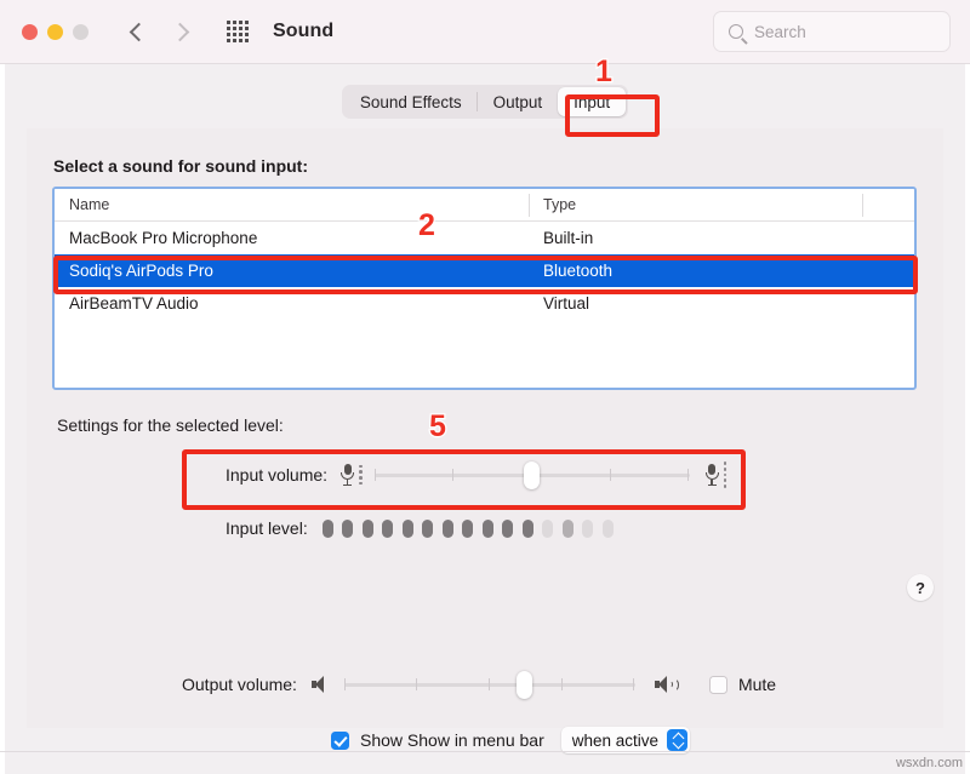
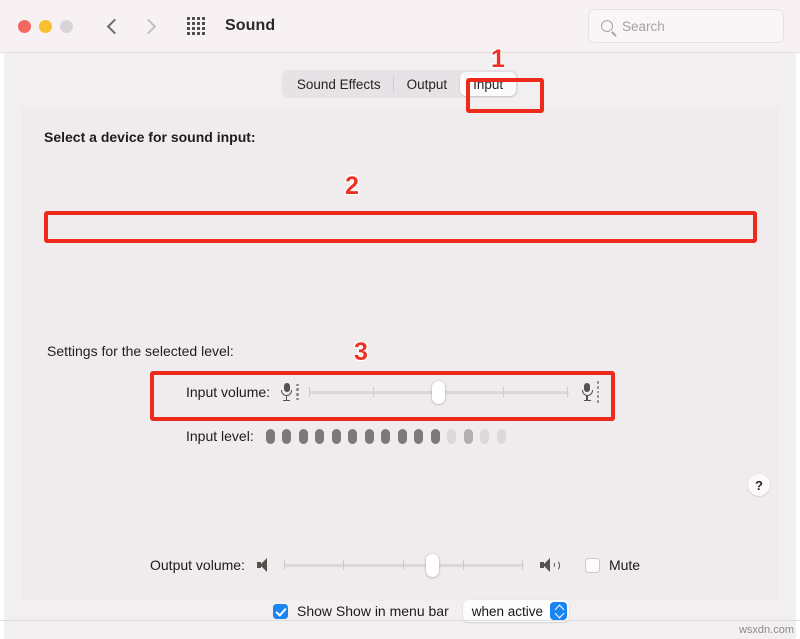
  Sound
  Search
  Sound Effects
  Output
  Input
- Select a sound for sound input:
+ Select a device for sound input:
- Name
- Type
- MacBook Pro Microphone
- Built-in
- Sodiq's AirPods Pro
- Bluetooth
- AirBeamTV Audio
- Virtual
  Settings for the selected level:
  Input volume:
  Input level:
  ?
  Output volume:
  Mute
  Show Show in menu bar
  when active
  1
  2
- 5
+ 3
  wsxdn.com
